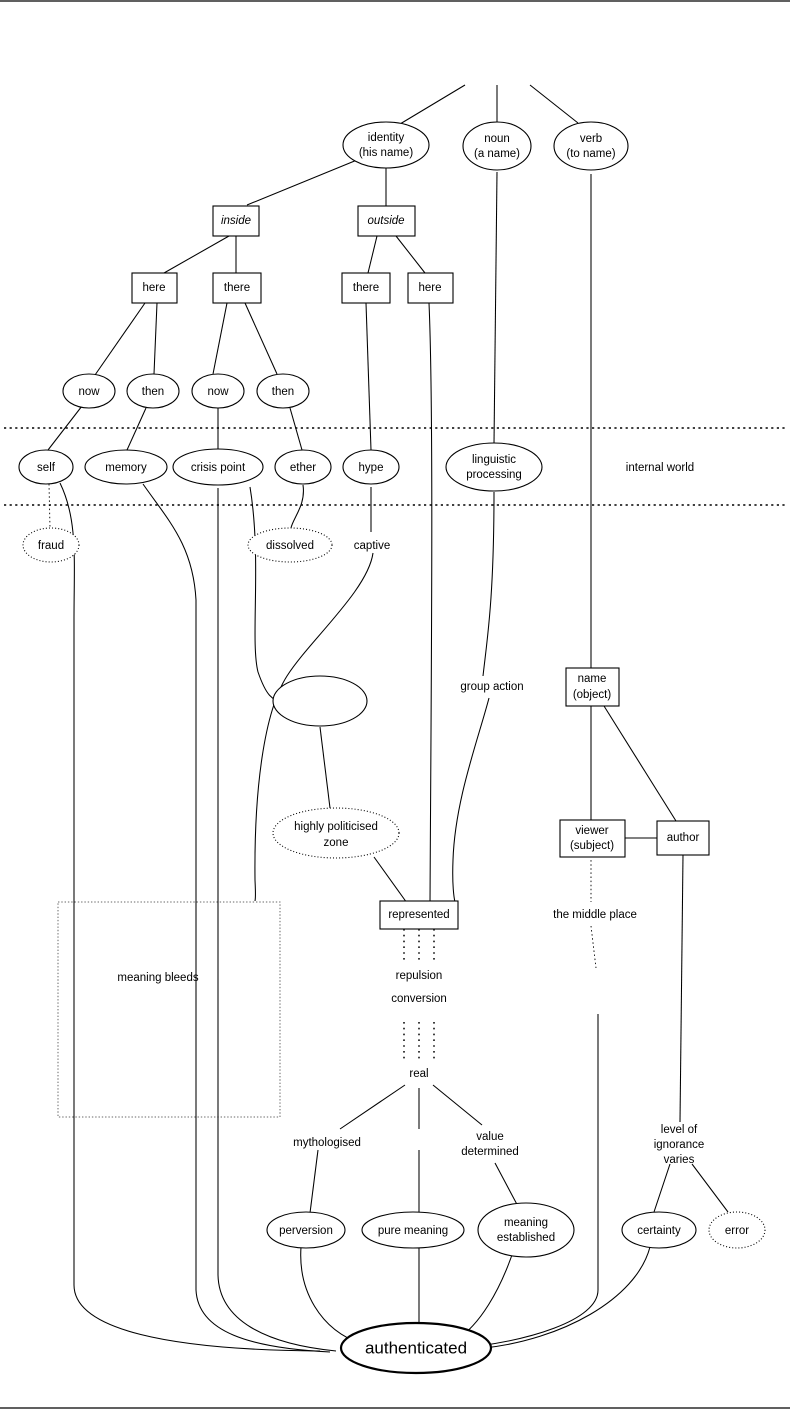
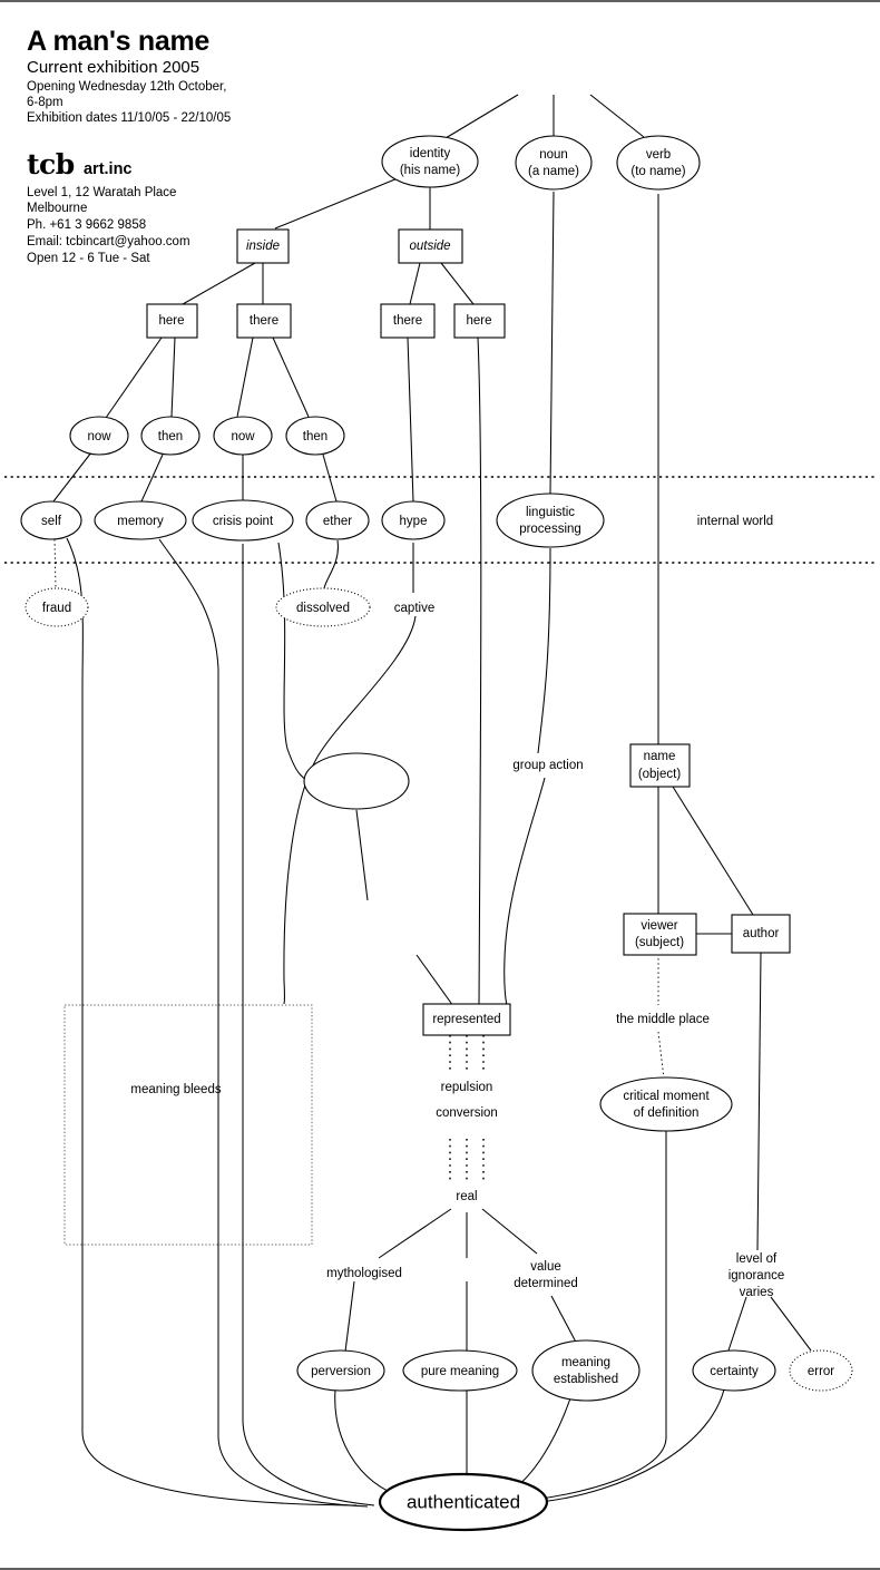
+ A man's name
+ Current exhibition 2005
+ Opening Wednesday 12th October,
+ 6-8pm
+ Exhibition dates 11/10/05 - 22/10/05
+ tcb art.inc
+ Level 1, 12 Waratah Place
+ Melbourne
+ Ph. +61 3 9662 9858
+ Email: tcbincart@yahoo.com
+ Open 12 - 6 Tue - Sat
  internal world
  meaning bleed
  identity
  (his name)
  noun
  (a name)
  verb
  (to name)
  inside
  outside
  here
  there
  there
  here
  now
  then
  now
  then
  self
  memory
  crisis point
  ether
  hype
  linguistic
  processing
  fraud
  dissolved
  captive
  group action
  name
  (object)
  viewer
  (subject)
  author
  the middle place
- highly politicised
- zone
  represented
  repulsion
  conversion
  real
+ critical moment
+ of definition
  mythologised
  value
  determined
  level of
  ignorance
  varies
  perversion
  pure meaning
  meaning
  established
  certainty
  error
  authenticated
